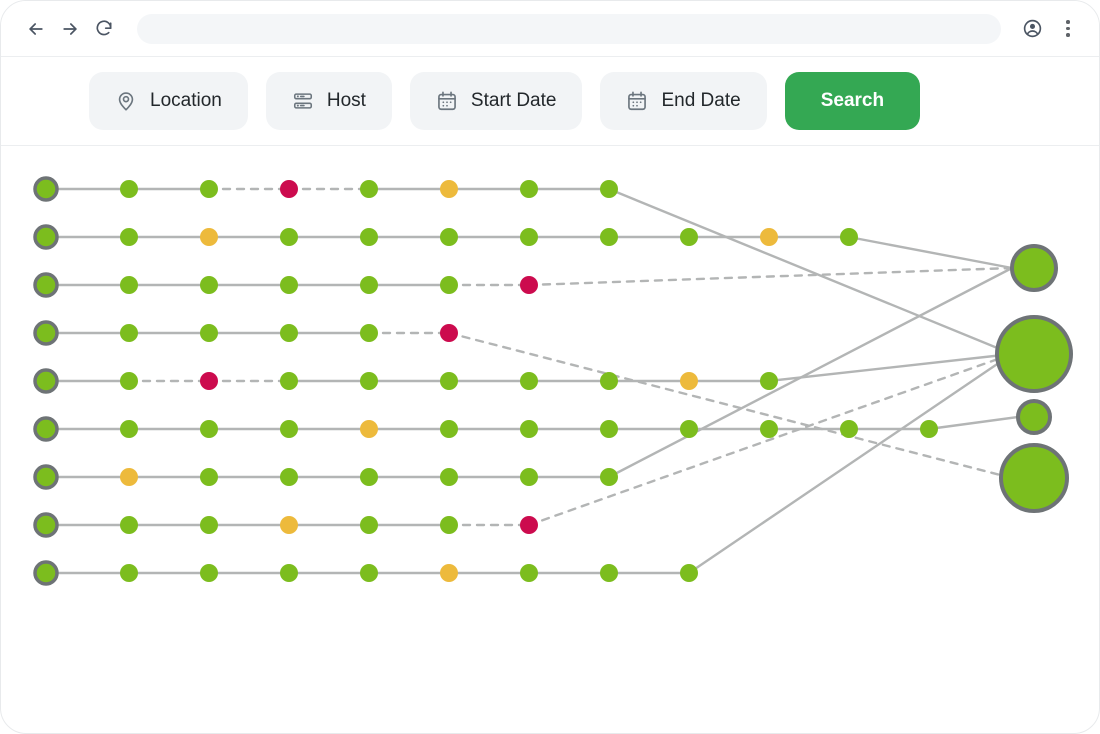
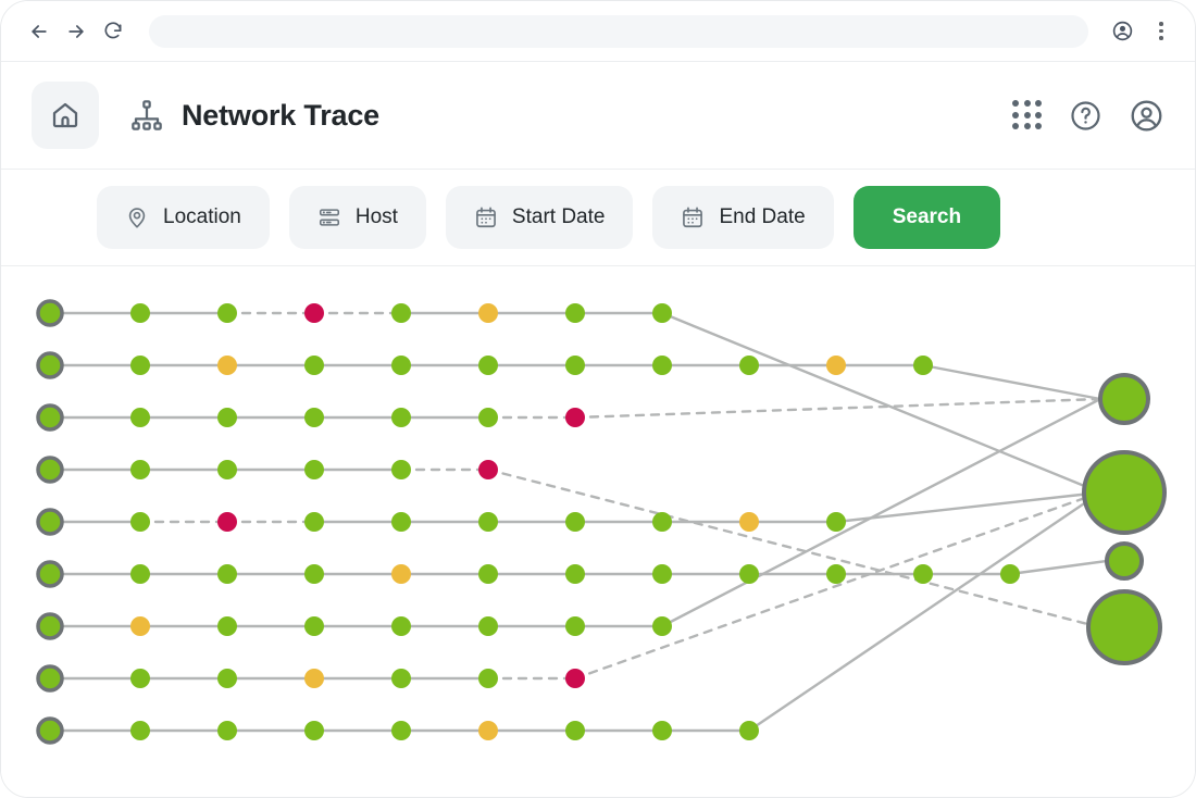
+ Network Trace
  Location
  Host
  Start Date
  End Date
  Search
